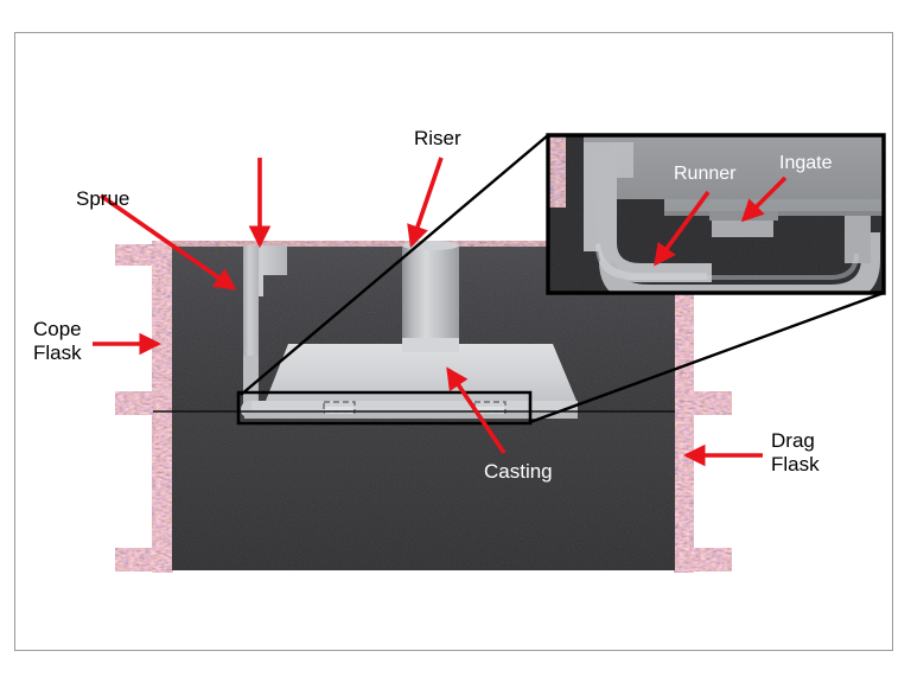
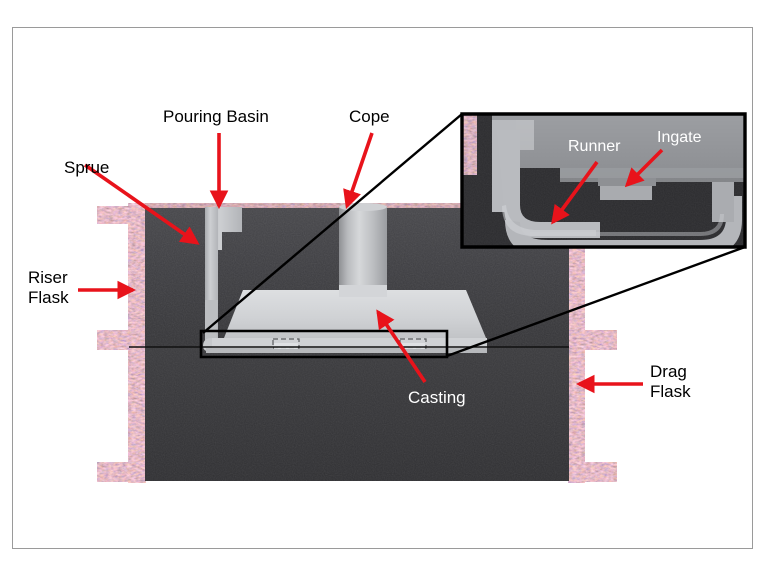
+ Pouring Basin
- Riser
+ Cope
  Sprue
- Cope
+ Riser
  Flask
  Drag
  Flask
  Casting
  Runner
  Ingate
